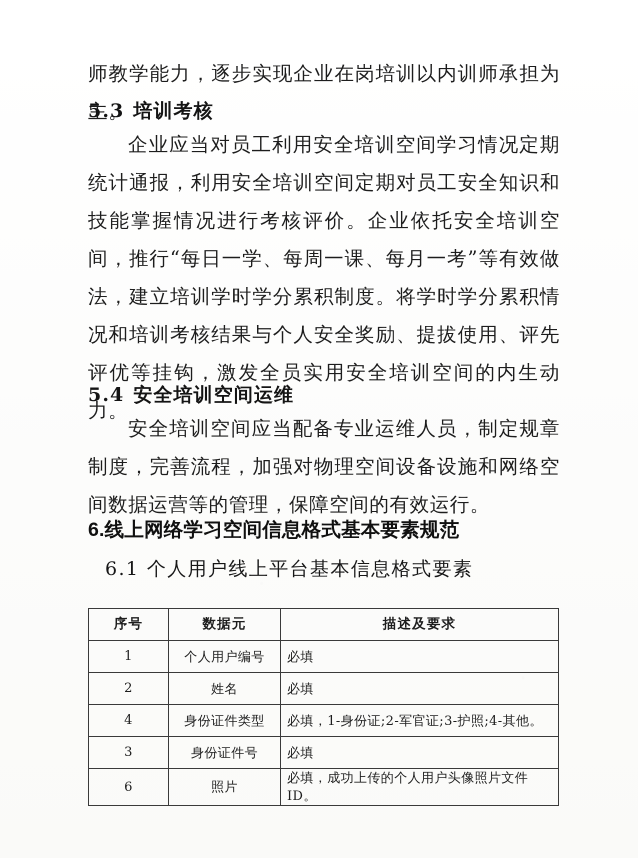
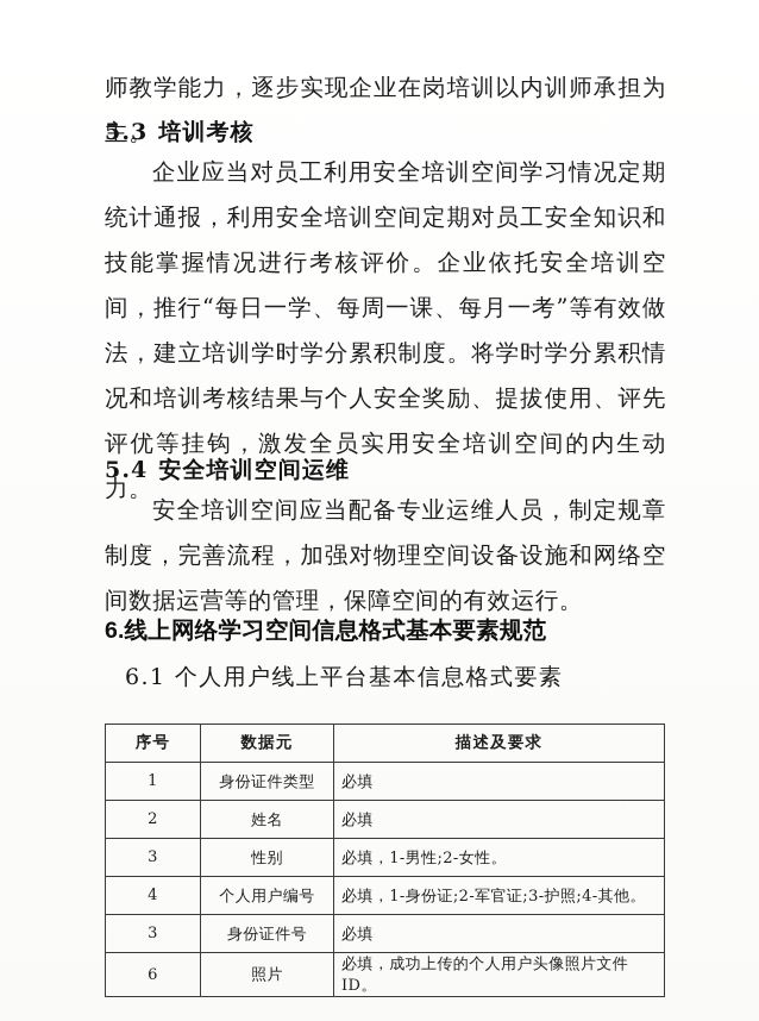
  师教学能力，逐步实现企业在岗培训以内训师承担为主。
  5.3 培训考核
  企业应当对员工利用安全培训空间学习情况定期统计通报，利用安全培训空间定期对员工安全知识和技能掌握情况进行考核评价。企业依托安全培训空间，推行“每日一学、每周一课、每月一考”等有效做法，建立培训学时学分累积制度。将学时学分累积情况和培训考核结果与个人安全奖励、提拔使用、评先评优等挂钩，激发全员实用安全培训空间的内生动力。
  5.4 安全培训空间运维
  安全培训空间应当配备专业运维人员，制定规章制度，完善流程，加强对物理空间设备设施和网络空间数据运营等的管理，保障空间的有效运行。
  6.线上网络学习空间信息格式基本要素规范
  6.1 个人用户线上平台基本信息格式要素
  序号	数据元	描述及要求
- 1	个人用户编号	必填
+ 1	身份证件类型	必填
  2	姓名	必填
+ 3	性别	必填，1-男性;2-女性。
- 4	身份证件类型	必填，1-身份证;2-军官证;3-护照;4-其他。
+ 4	个人用户编号	必填，1-身份证;2-军官证;3-护照;4-其他。
  3	身份证件号	必填
  6	照片	必填，成功上传的个人用户头像照片文件 ID。
